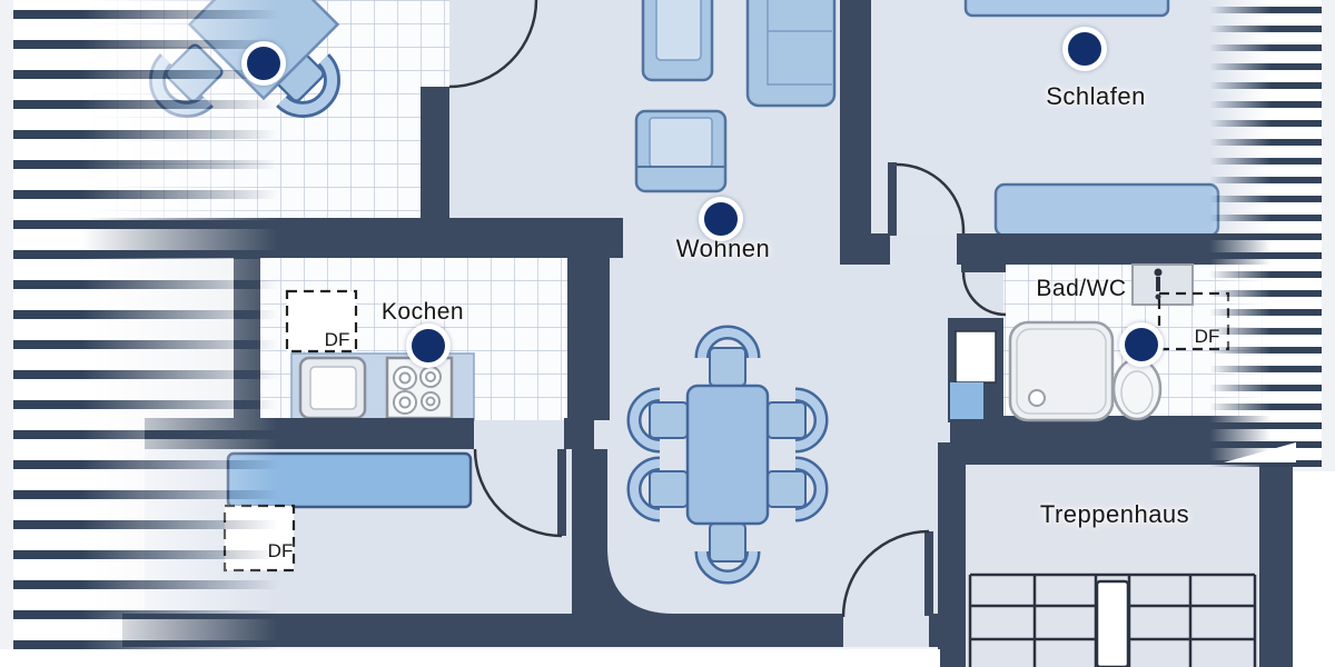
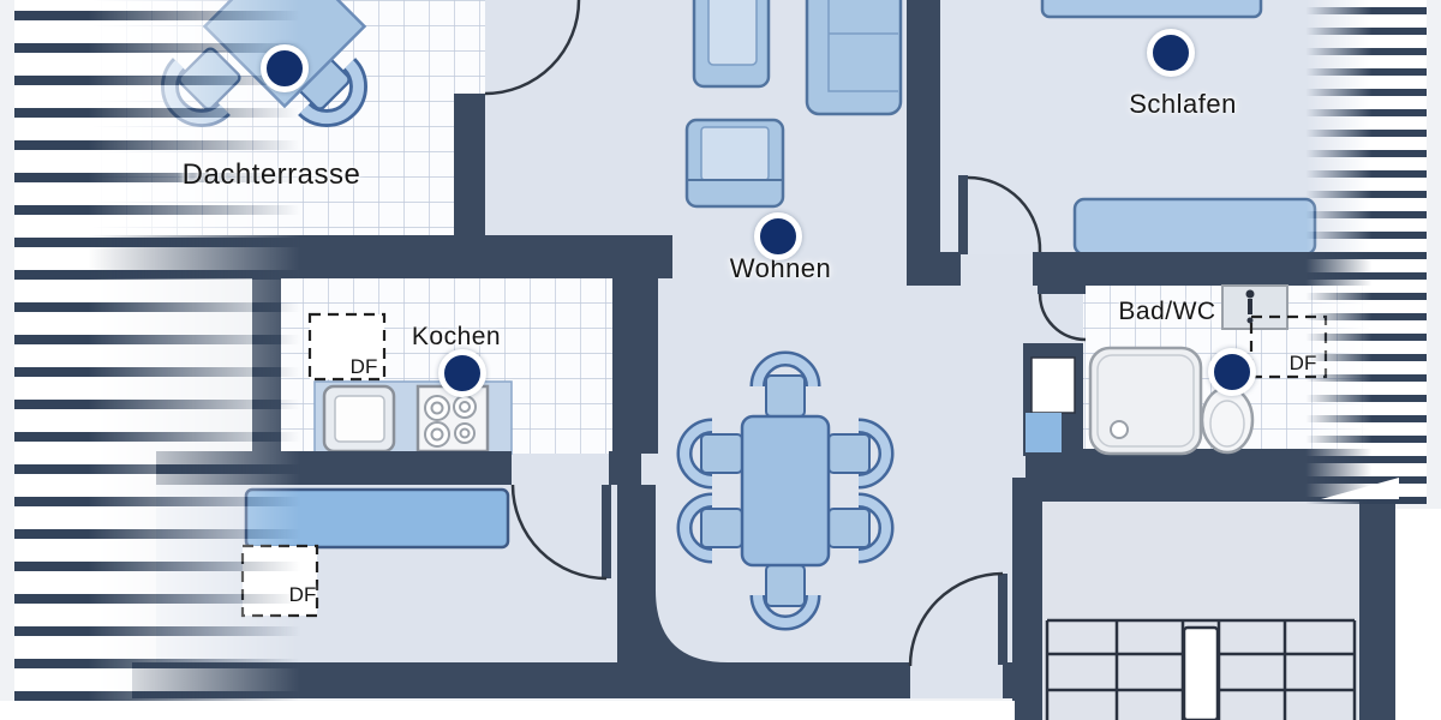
+ Dachterrasse
  Wohnen
  Schlafen
  Kochen
  Bad/WC
- Treppenhaus
  DF
  DF
  DF
